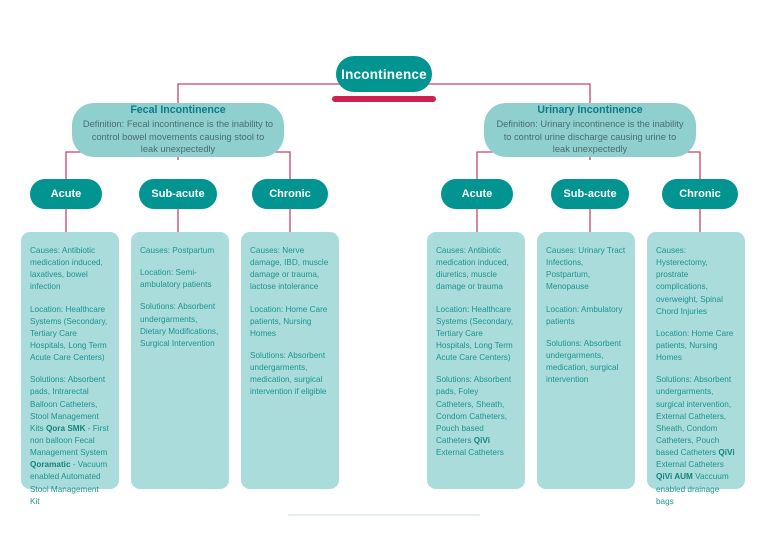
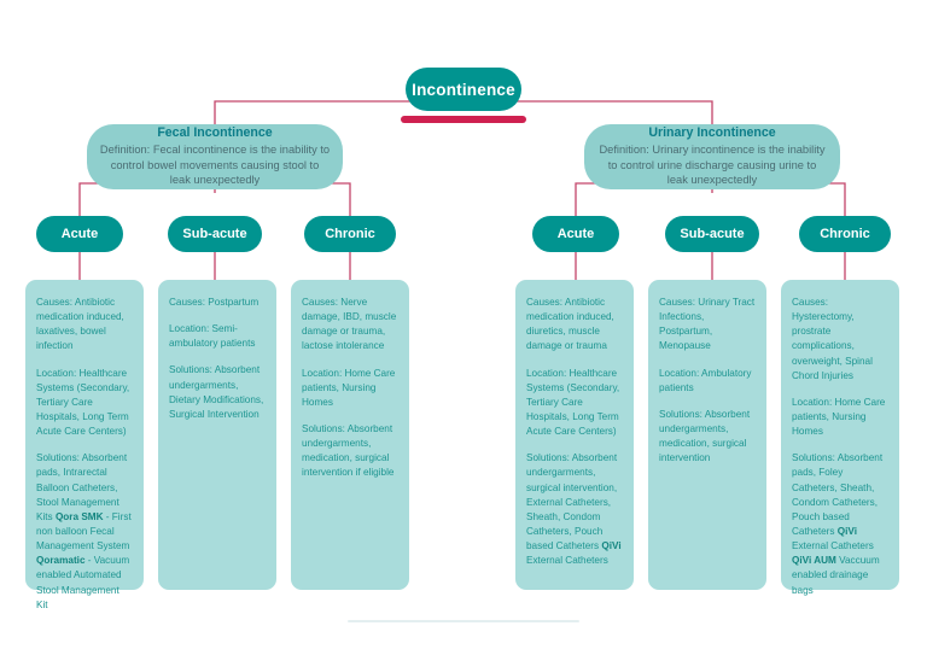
  Incontinence
  Fecal Incontinence
  Definition: Fecal incontinence is the inability to control bowel movements causing stool to leak unexpectedly
  Urinary Incontinence
  Definition: Urinary incontinence is the inability to control urine discharge causing urine to leak unexpectedly
  Acute
  Sub-acute
  Chronic
  Acute
  Sub-acute
  Chronic
  Causes: Antibiotic medication induced, laxatives, bowel infection
  Location: Healthcare Systems (Secondary, Tertiary Care Hospitals, Long Term Acute Care Centers)
  Solutions: Absorbent pads, Intrarectal Balloon Catheters, Stool Management Kits Qora SMK - First non balloon Fecal Management System Qoramatic - Vacuum enabled Automated Stool Management Kit
  Causes: Postpartum
  Location: Semi-ambulatory patients
  Solutions: Absorbent undergarments, Dietary Modifications, Surgical Intervention
  Causes: Nerve damage, IBD, muscle damage or trauma, lactose intolerance
  Location: Home Care patients, Nursing Homes
  Solutions: Absorbent undergarments, medication, surgical intervention if eligible
  Causes: Antibiotic medication induced, diuretics, muscle damage or trauma
  Location: Healthcare Systems (Secondary, Tertiary Care Hospitals, Long Term Acute Care Centers)
- Solutions: Absorbent pads, Foley Catheters, Sheath, Condom Catheters, Pouch based Catheters QiVi External Catheters
+ Solutions: Absorbent undergarments, surgical intervention, External Catheters, Sheath, Condom Catheters, Pouch based Catheters QiVi External Catheters
  Causes: Urinary Tract Infections, Postpartum, Menopause
  Location: Ambulatory patients
  Solutions: Absorbent undergarments, medication, surgical intervention
  Causes: Hysterectomy, prostrate complications, overweight, Spinal Chord Injuries
  Location: Home Care patients, Nursing Homes
- Solutions: Absorbent undergarments, surgical intervention, External Catheters, Sheath, Condom Catheters, Pouch based Catheters QiVi External Catheters QiVi AUM Vaccuum enabled drainage bags
+ Solutions: Absorbent pads, Foley Catheters, Sheath, Condom Catheters, Pouch based Catheters QiVi External Catheters QiVi AUM Vaccuum enabled drainage bags
